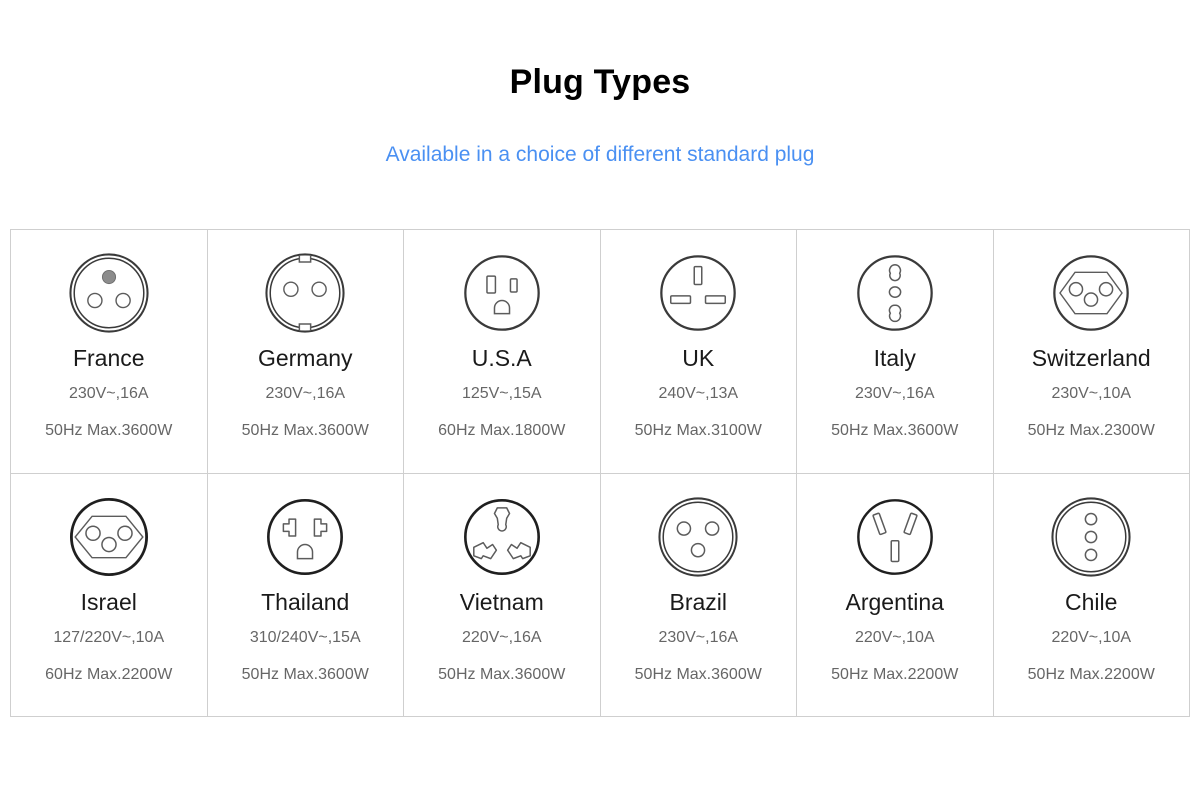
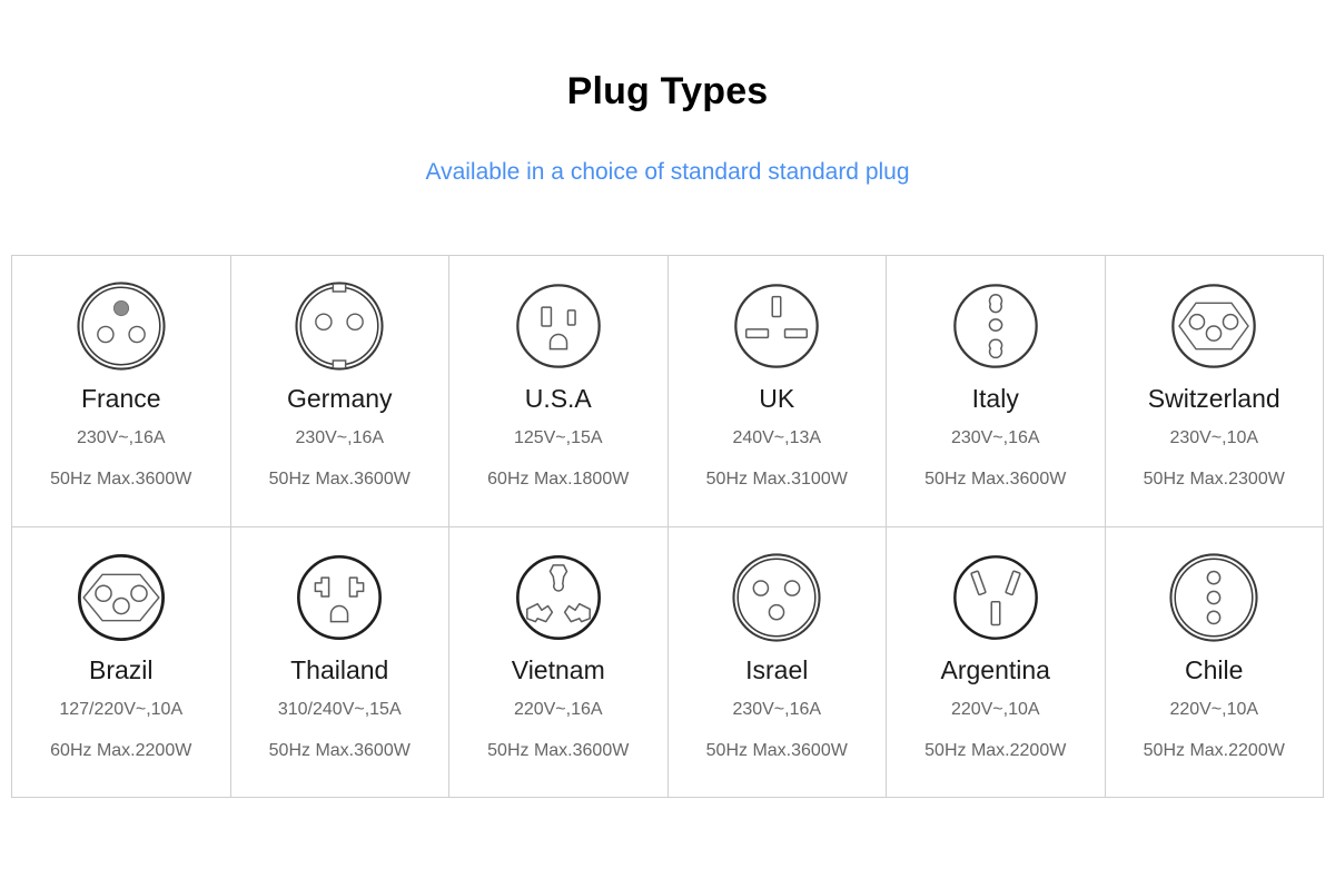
  Plug Types
- Available in a choice of different standard plug
+ Available in a choice of standard standard plug
  France
  230V~,16A
  50Hz Max.3600W
  Germany
  230V~,16A
  50Hz Max.3600W
  U.S.A
  125V~,15A
  60Hz Max.1800W
  UK
  240V~,13A
  50Hz Max.3100W
  Italy
  230V~,16A
  50Hz Max.3600W
  Switzerland
  230V~,10A
  50Hz Max.2300W
- Israel
+ Brazil
  127/220V~,10A
  60Hz Max.2200W
  Thailand
  310/240V~,15A
  50Hz Max.3600W
  Vietnam
  220V~,16A
  50Hz Max.3600W
- Brazil
+ Israel
  230V~,16A
  50Hz Max.3600W
  Argentina
  220V~,10A
  50Hz Max.2200W
  Chile
  220V~,10A
  50Hz Max.2200W
